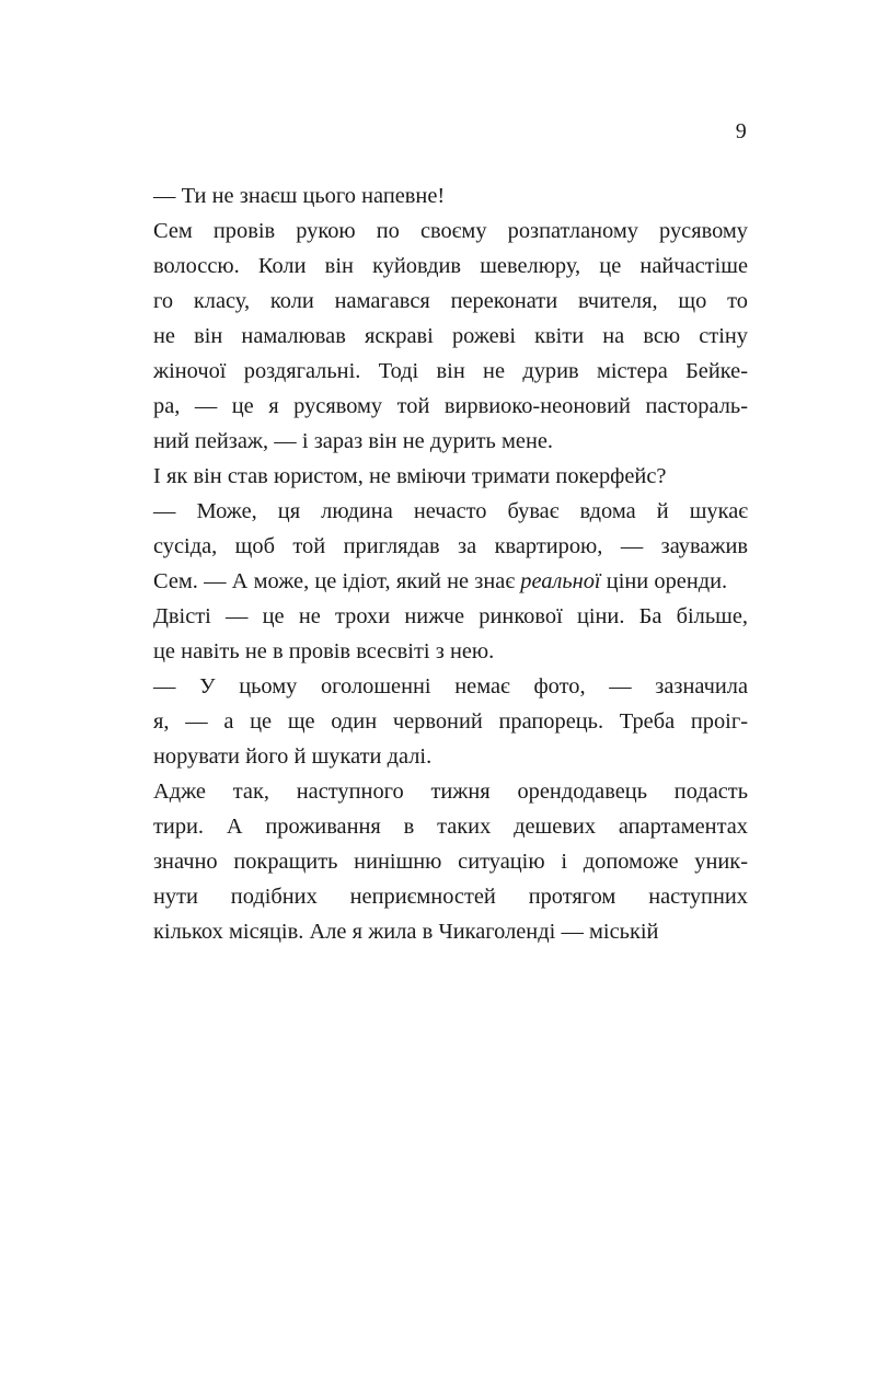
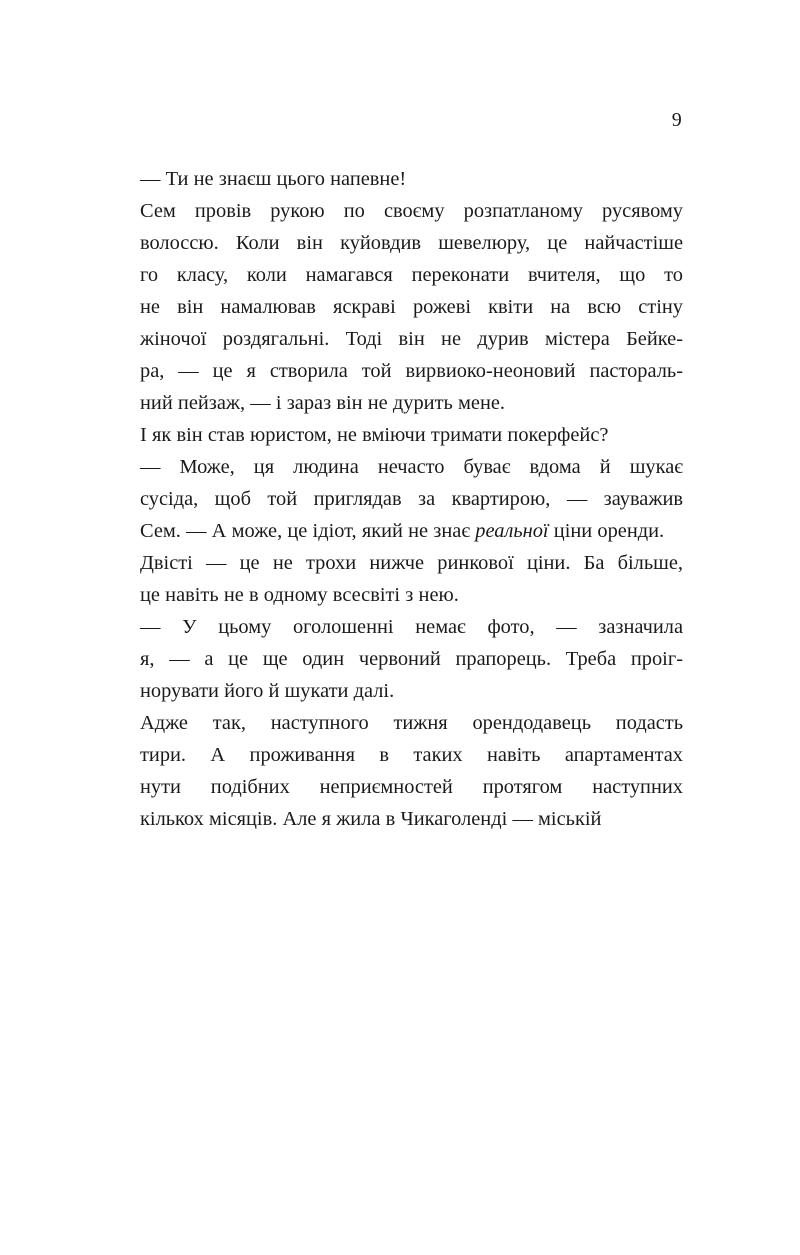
  9
  — Ти не знаєш цього напевне!
  Сем провів рукою по своєму розпатланому русявому
  волоссю. Коли він куйовдив шевелюру, це найчастіше
  го класу, коли намагався переконати вчителя, що то
  не він намалював яскраві рожеві квіти на всю стіну
  жіночої роздягальні. Тоді він не дурив містера Бейке-
- ра, — це я русявому той вирвиоко-неоновий пастораль-
+ ра, — це я створила той вирвиоко-неоновий пастораль-
  ний пейзаж, — і зараз він не дурить мене.
  І як він став юристом, не вміючи тримати покерфейс?
  — Може, ця людина нечасто буває вдома й шукає
  сусіда, щоб той приглядав за квартирою, — зауважив
  Сем. — А може, це ідіот, який не знає реальної ціни оренди.
  Двісті — це не трохи нижче ринкової ціни. Ба більше,
- це навіть не в провів всесвіті з нею.
+ це навіть не в одному всесвіті з нею.
  — У цьому оголошенні немає фото, — зазначила
  я, — а це ще один червоний прапорець. Треба проіг-
  норувати його й шукати далі.
  Адже так, наступного тижня орендодавець подасть
- тири. А проживання в таких дешевих апартаментах
+ тири. А проживання в таких навіть апартаментах
- значно покращить нинішню ситуацію і допоможе уник-
  нути подібних неприємностей протягом наступних
  кількох місяців. Але я жила в Чикаголенді — міській
